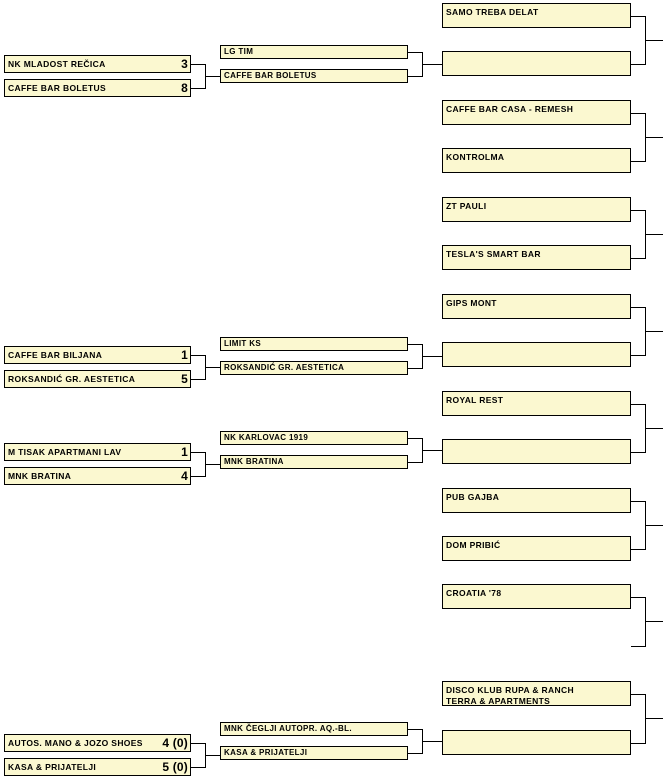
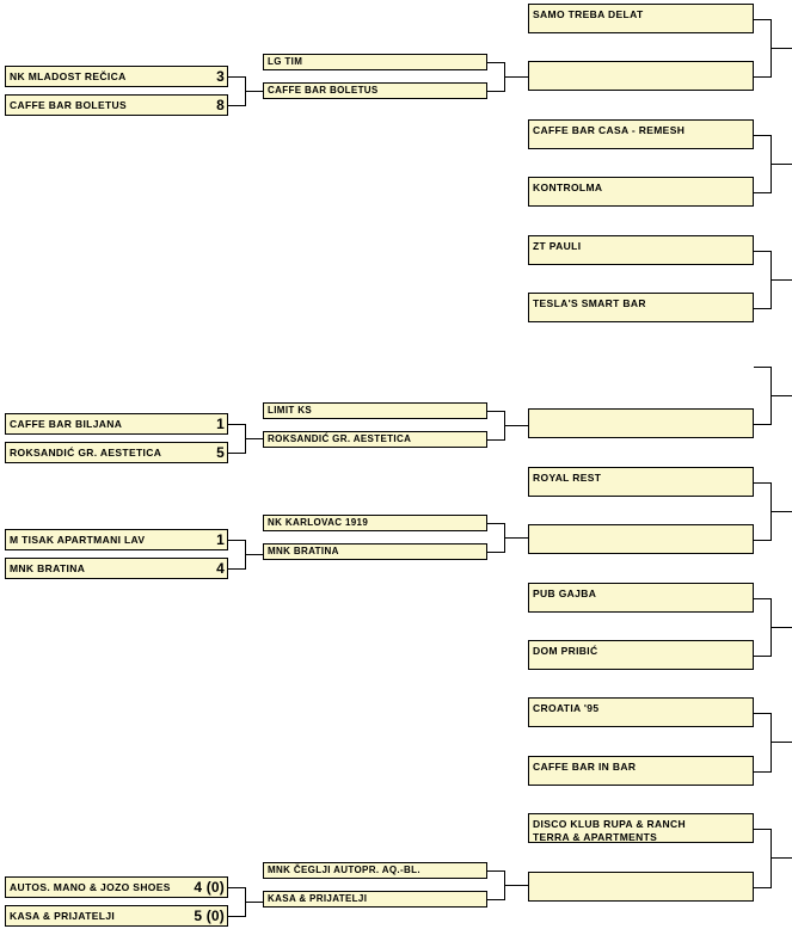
  NK MLADOST REČICA
  3
  CAFFE BAR BOLETUS
  8
  CAFFE BAR BILJANA
  1
  ROKSANDIĆ GR. AESTETICA
  5
  M TISAK APARTMANI LAV
  1
  MNK BRATINA
  4
  AUTOS. MANO & JOZO SHOES
  4 (0)
  KASA & PRIJATELJI
  5 (0)
  LG TIM
  CAFFE BAR BOLETUS
  LIMIT KS
  ROKSANDIĆ GR. AESTETICA
  NK KARLOVAC 1919
  MNK BRATINA
  MNK ČEGLJI AUTOPR. AQ.-BL.
  KASA & PRIJATELJI
  SAMO TREBA DELAT
  CAFFE BAR CASA - REMESH
  KONTROLMA
  ZT PAULI
  TESLA'S SMART BAR
- GIPS MONT
  ROYAL REST
  PUB GAJBA
  DOM PRIBIĆ
- CROATIA '78
+ CROATIA '95
+ CAFFE BAR IN BAR
  DISCO KLUB RUPA & RANCH
  TERRA & APARTMENTS
